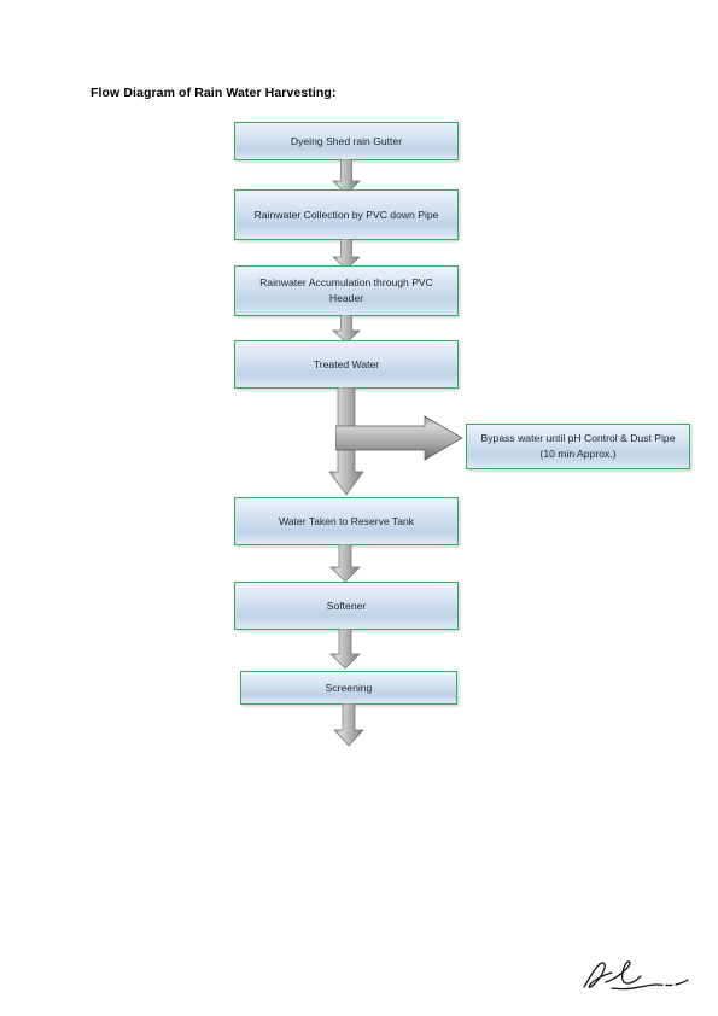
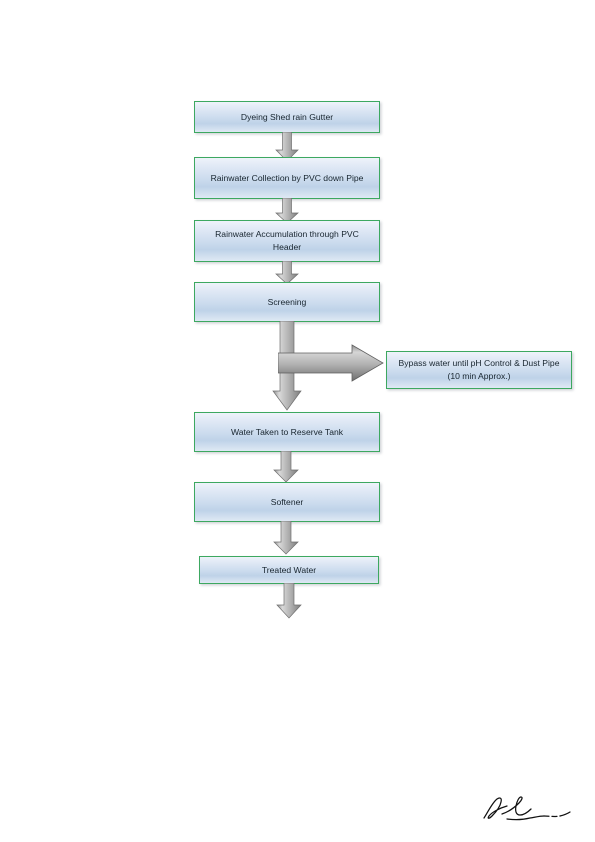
- Flow Diagram of Rain Water Harvesting:
  Dyeing Shed rain Gutter
  Rainwater Collection by PVC down Pipe
  Rainwater Accumulation through PVC Header
- Treated Water
+ Screening
  Bypass water until pH Control & Dust Pipe (10 min Approx.)
  Water Taken to Reserve Tank
  Softener
- Screening
+ Treated Water
